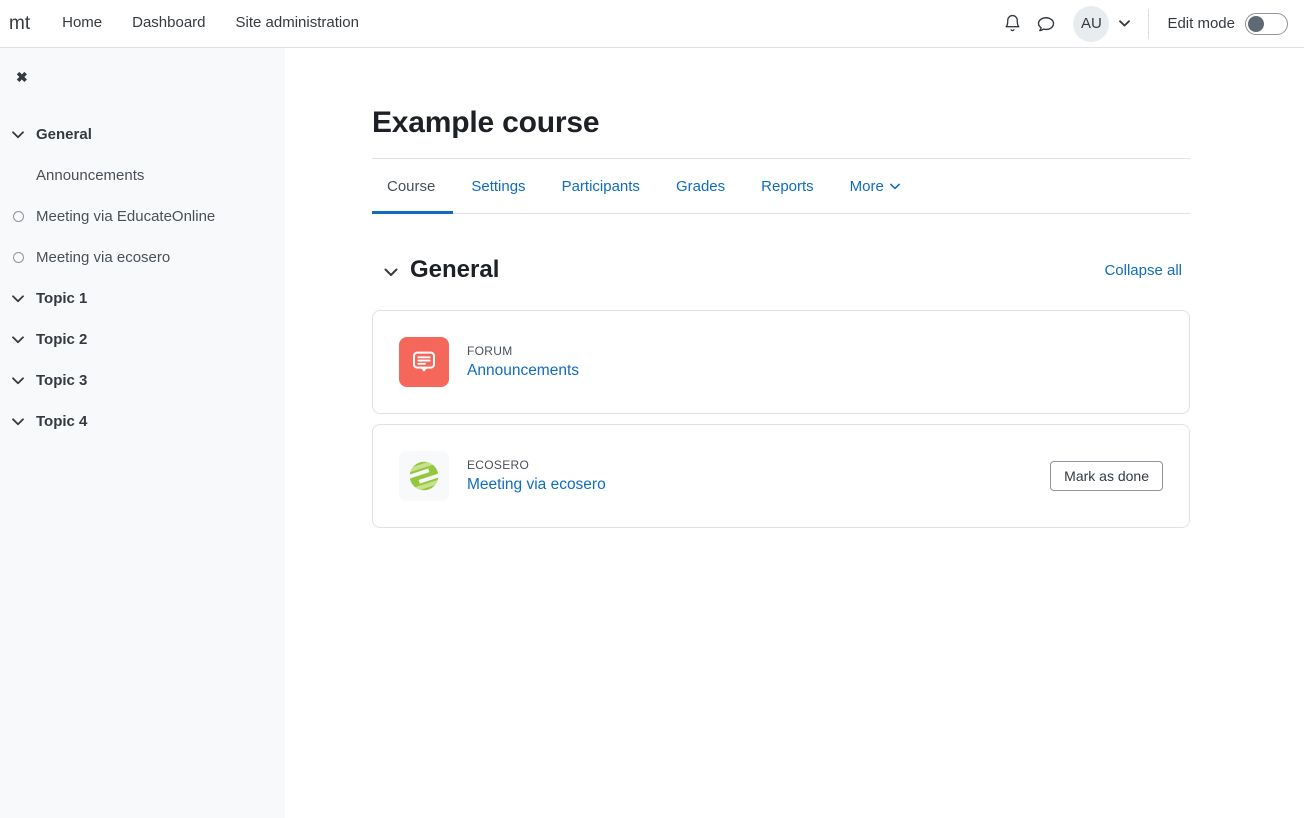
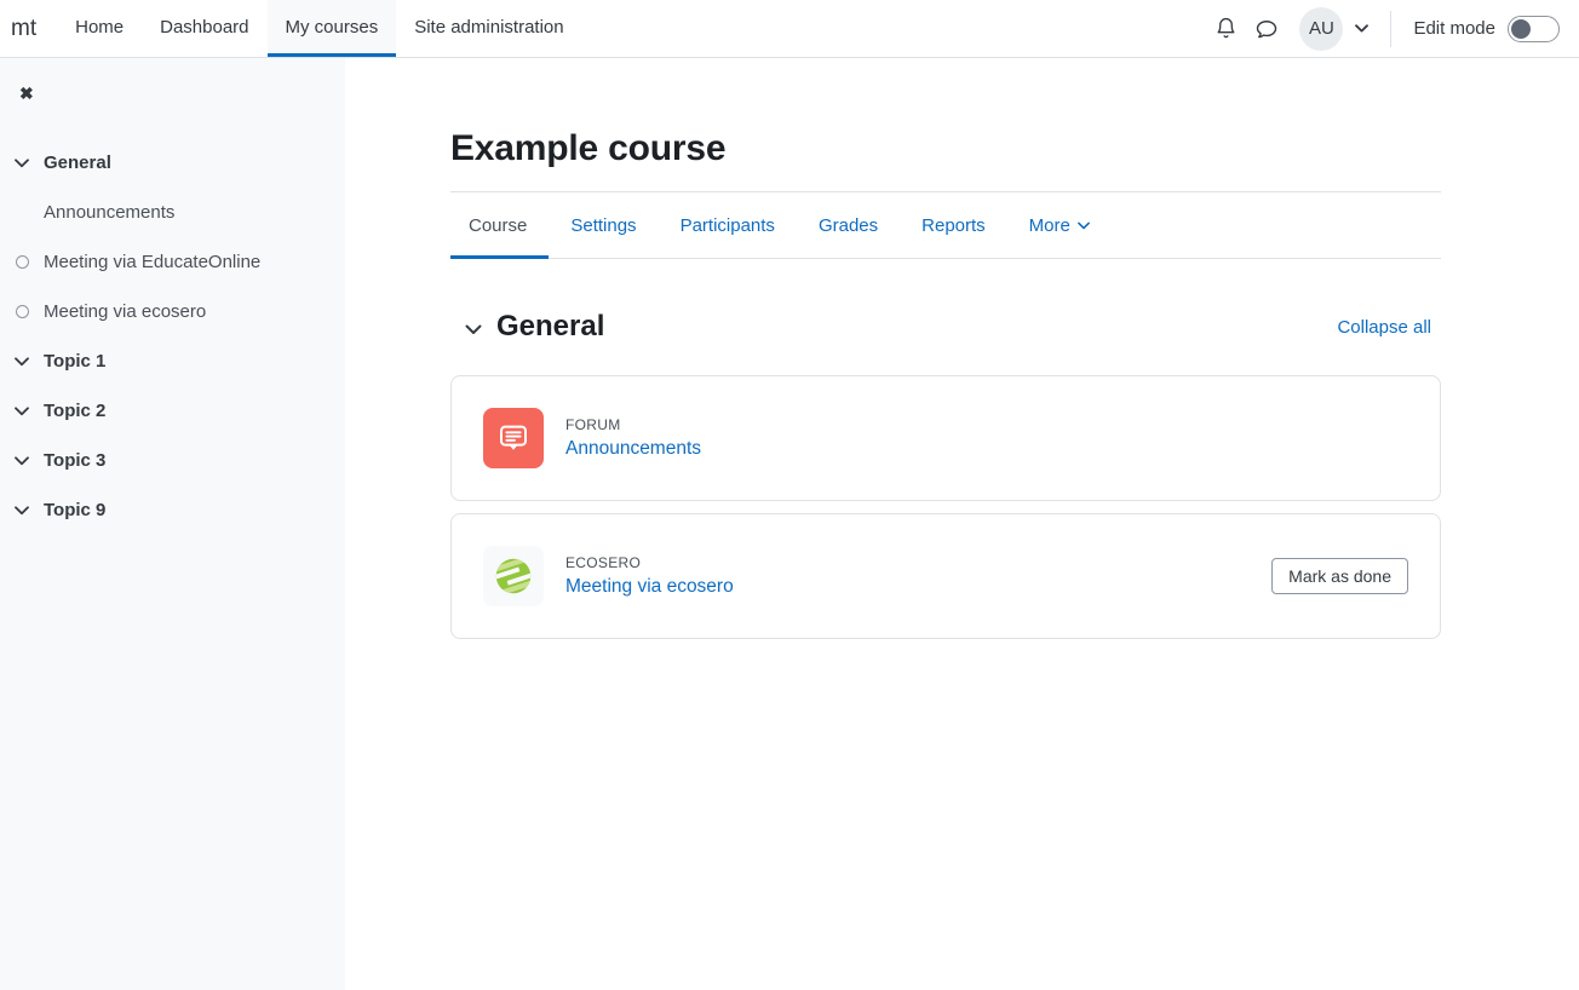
  mt
  Home
  Dashboard
+ My courses
  Site administration
  AU
  Edit mode
  ✖
  General
  Announcements
  Meeting via EducateOnline
  Meeting via ecosero
  Topic 1
  Topic 2
  Topic 3
- Topic 4
+ Topic 9
  Example course
  Course
  Settings
  Participants
  Grades
  Reports
  More
  General
  Collapse all
  FORUM
  Announcements
  ECOSERO
  Meeting via ecosero
  Mark as done
